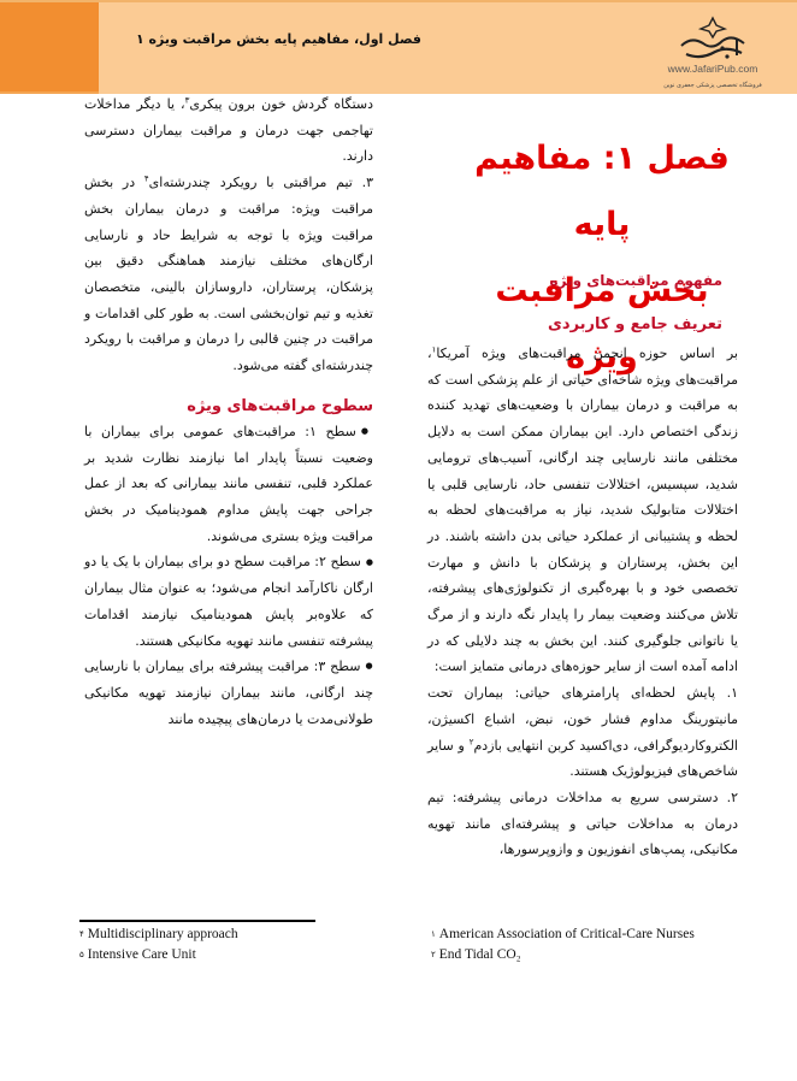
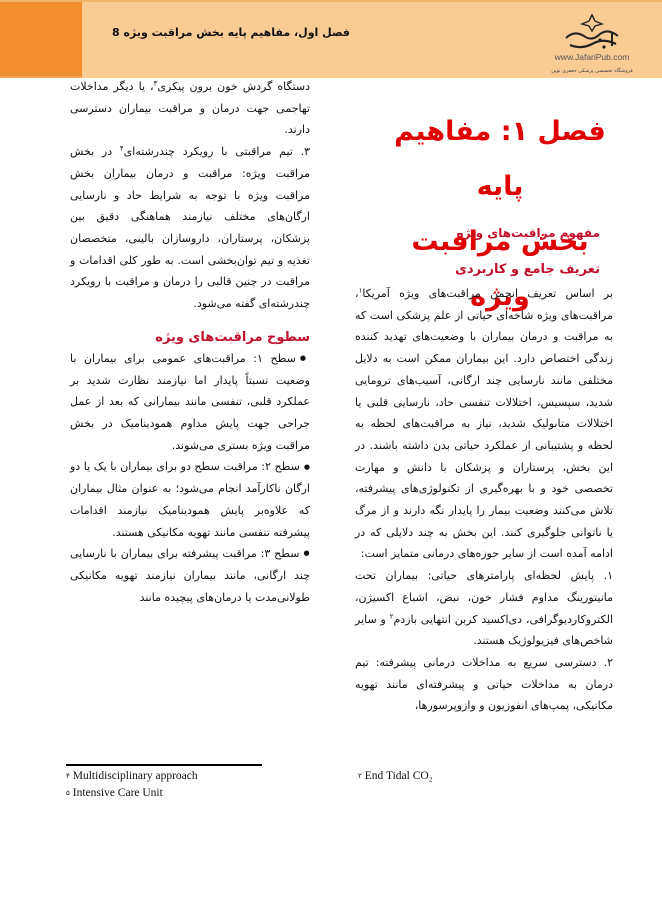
- فصل اول، مفاهیم پایه بخش مراقبت ویژه ۱
+ فصل اول، مفاهیم پایه بخش مراقبت ویژه 8
  www.JafariPub.com
  فصل ۱: مفاهیم پایه
  بخش مراقبت ویژه
  مفهوم مراقبتهای ویژه
  تعریف جامع و کاربردی
- بر اساس حوزه انجمن مراقبت‌های ویژه آمریکا۱، مراقبت‌های ویژه شاخه‌ای حیاتی از علم پزشکی است که به مراقبت و درمان بیماران با وضعیت‌های تهدید کننده زندگی اختصاص دارد. این بیماران ممکن است به دلایل مختلفی مانند نارسایی چند ارگانی، آسیب‌های ترومایی شدید، سپسیس، اختلالات تنفسی حاد، نارسایی قلبی یا اختلالات متابولیک شدید، نیاز به مراقبت‌های لحظه به لحظه و پشتیبانی از عملکرد حیاتی بدن داشته باشند. در این بخش، پرستاران و پزشکان با دانش و مهارت تخصصی خود و با بهره‌گیری از تکنولوژی‌های پیشرفته، تلاش می‌کنند وضعیت بیمار را پایدار نگه دارند و از مرگ یا ناتوانی جلوگیری کنند. این بخش به چند دلایلی که در ادامه آمده است از سایر حوزه‌های درمانی متمایز است:
+ بر اساس تعریف انجمن مراقبت‌های ویژه آمریکا۱، مراقبت‌های ویژه شاخه‌ای حیاتی از علم پزشکی است که به مراقبت و درمان بیماران با وضعیت‌های تهدید کننده زندگی اختصاص دارد. این بیماران ممکن است به دلایل مختلفی مانند نارسایی چند ارگانی، آسیب‌های ترومایی شدید، سپسیس، اختلالات تنفسی حاد، نارسایی قلبی یا اختلالات متابولیک شدید، نیاز به مراقبت‌های لحظه به لحظه و پشتیبانی از عملکرد حیاتی بدن داشته باشند. در این بخش، پرستاران و پزشکان با دانش و مهارت تخصصی خود و با بهره‌گیری از تکنولوژی‌های پیشرفته، تلاش می‌کنند وضعیت بیمار را پایدار نگه دارند و از مرگ یا ناتوانی جلوگیری کنند. این بخش به چند دلایلی که در ادامه آمده است از سایر حوزه‌های درمانی متمایز است:
  ۱. پایش لحظه‌ای پارامترهای حیاتی: بیماران تحت مانیتورینگ مداوم فشار خون، نبض، اشباع اکسیژن، الکتروکاردیوگرافی، دی‌اکسید کربن انتهایی بازدم۲ و سایر شاخص‌های فیزیولوژیک هستند.
  ۲. دسترسی سریع به مداخلات درمانی پیشرفته: تیم درمان به مداخلات حیاتی و پیشرفته‌ای مانند تهویه مکانیکی، پمپ‌های انفوزیون و وازوپرسورها،
  دستگاه گردش خون برون پیکری۳، یا دیگر مداخلات تهاجمی جهت درمان و مراقبت بیماران دسترسی دارند.
  ۳. تیم مراقبتی با رویکرد چندرشته‌ای۴ در بخش مراقبت ویژه: مراقبت و درمان بیماران بخش مراقبت ویژه با توجه به شرایط حاد و نارسایی ارگان‌های مختلف نیازمند هماهنگی دقیق بین پزشکان، پرستاران، داروسازان بالینی، متخصصان تغذیه و تیم توان‌بخشی است. به طور کلی اقدامات و مراقبت در چنین قالبی را درمان و مراقبت با رویکرد چندرشته‌ای گفته می‌شود.
  سطح ۱: مراقبت‌های عمومی برای بیماران با وضعیت نسبتاً پایدار اما نیازمند نظارت شدید بر عملکرد قلبی، تنفسی مانند بیمارانی که بعد از عمل جراحی جهت پایش مداوم همودینامیک در بخش مراقبت ویژه بستری می‌شوند.
  سطح ۲: مراقبت سطح دو برای بیماران با یک یا دو ارگان ناکارآمد انجام می‌شود؛ به عنوان مثال بیماران که علاوه‌بر پایش همودینامیک نیازمند اقدامات پیشرفته تنفسی مانند تهویه مکانیکی هستند.
  سطح ۳: مراقبت پیشرفته برای بیماران با نارسایی چند ارگانی، مانند بیماران نیازمند تهویه مکانیکی طولانی‌مدت یا درمان‌های پیچیده مانند
  سطوح مراقبت‌های ویژه
  ۴ Multidisciplinary approach
  ۵ Intensive Care Unit
- ۱ American Association of Critical-Care Nurses
  ۲ End Tidal CO₂
